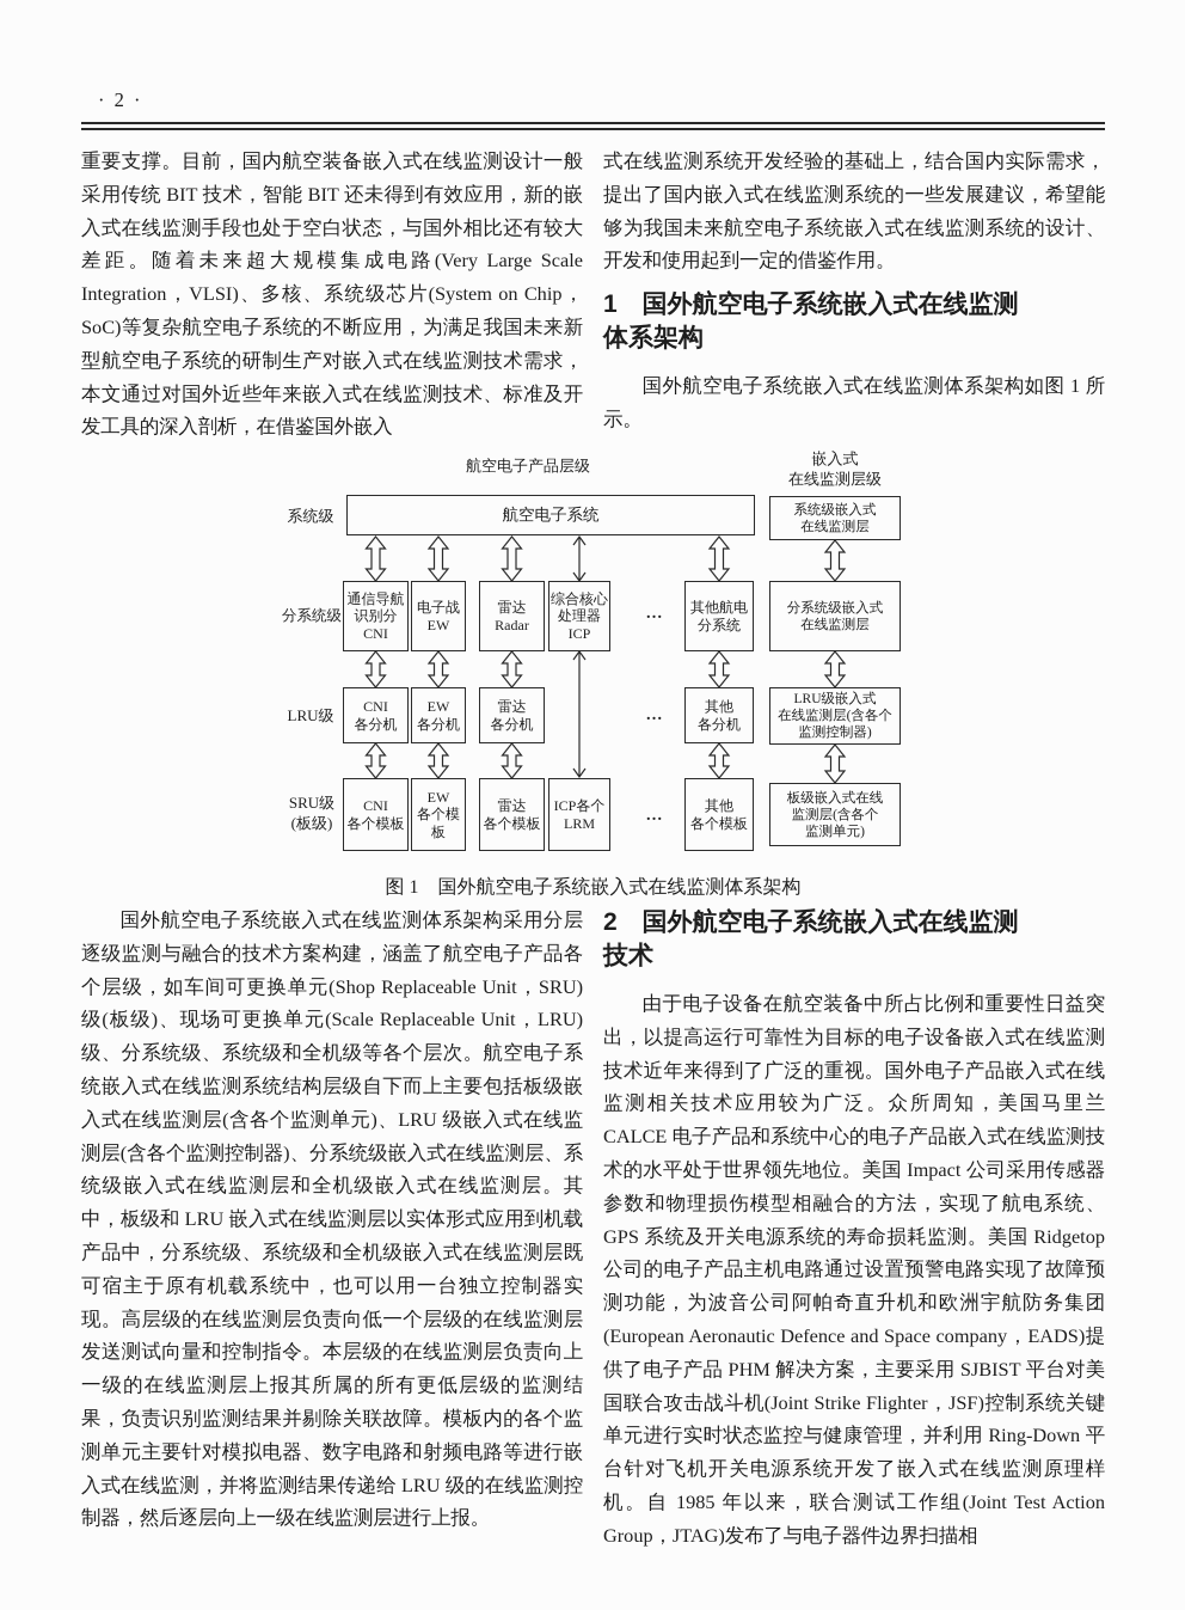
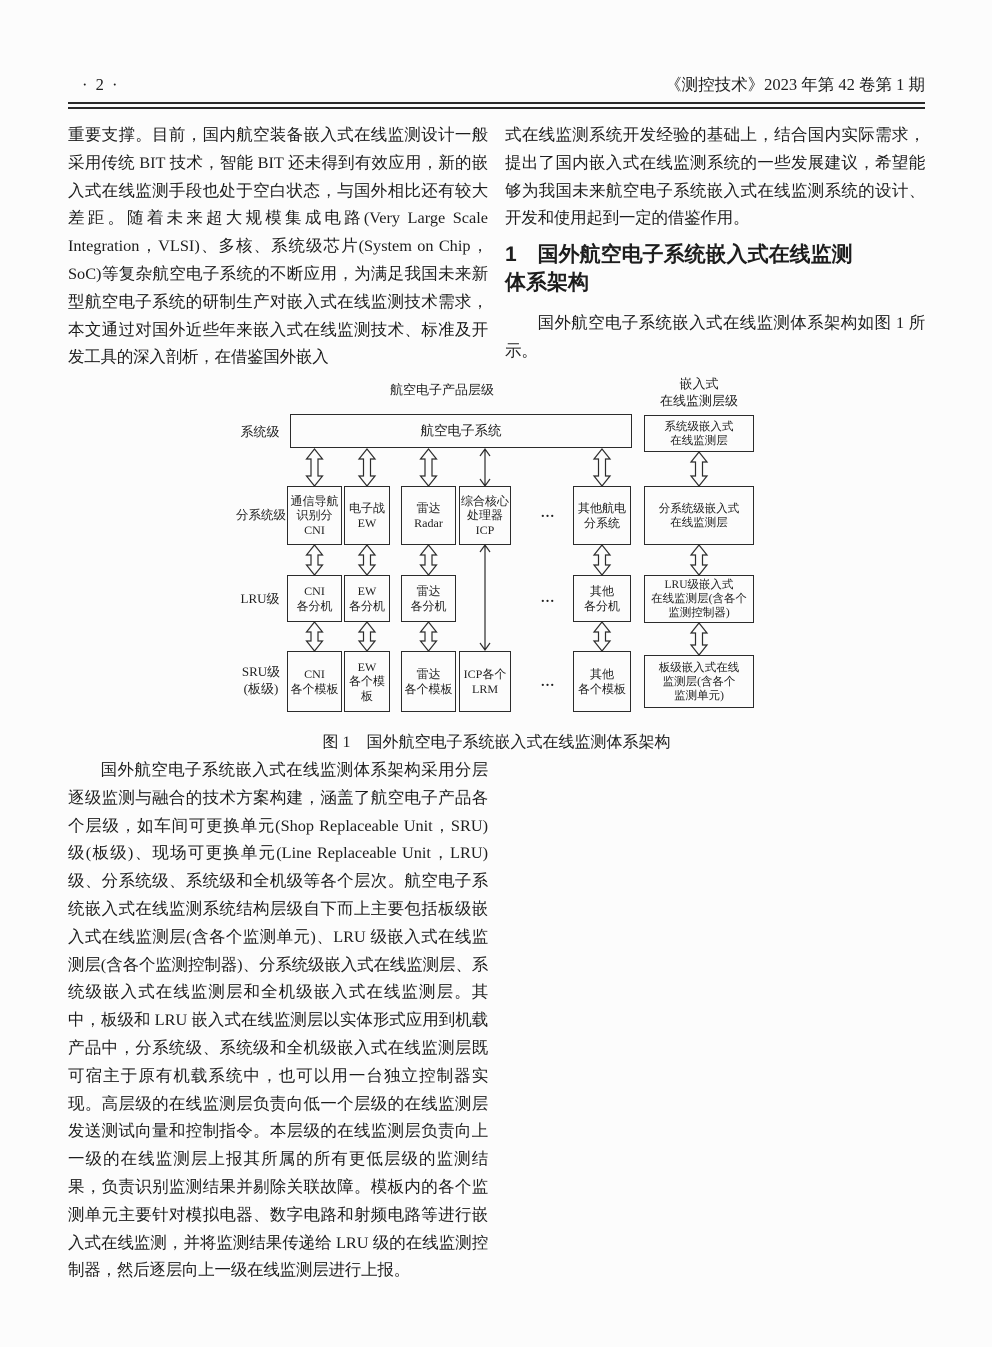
  · 2 ·
+ 《测控技术》2023 年第 42 卷第 1 期
  重要支撑。目前，国内航空装备嵌入式在线监测设计一般采用传统 BIT 技术，智能 BIT 还未得到有效应用，新的嵌入式在线监测手段也处于空白状态，与国外相比还有较大差距。随着未来超大规模集成电路(Very Large Scale Integration，VLSI)、多核、系统级芯片(System on Chip，SoC)等复杂航空电子系统的不断应用，为满足我国未来新型航空电子系统的研制生产对嵌入式在线监测技术需求，本文通过对国外近些年来嵌入式在线监测技术、标准及开发工具的深入剖析，在借鉴国外嵌入
  式在线监测系统开发经验的基础上，结合国内实际需求，提出了国内嵌入式在线监测系统的一些发展建议，希望能够为我国未来航空电子系统嵌入式在线监测系统的设计、开发和使用起到一定的借鉴作用。
  1 国外航空电子系统嵌入式在线监测
  体系架构
  国外航空电子系统嵌入式在线监测体系架构如图 1 所示。
  航空电子产品层级
  嵌入式
  在线监测层级
  系统级
  分系统级
  LRU级
  SRU级
  (板级)
  航空电子系统
  系统级嵌入式
  在线监测层
  通信导航
  识别分
  CNI
  电子战
  EW
  雷达
  Radar
  综合核心
  处理器
  ICP
  …
  其他航电
  分系统
  分系统级嵌入式
  在线监测层
  CNI
  各分机
  EW
  各分机
  雷达
  各分机
  …
  其他
  各分机
  LRU级嵌入式
  在线监测层(含各个
  监测控制器)
  CNI
  各个模板
  EW
  各个模板
  雷达
  各个模板
  ICP各个
  LRM
  …
  其他
  各个模板
  板级嵌入式在线
  监测层(含各个
  监测单元)
  图 1 国外航空电子系统嵌入式在线监测体系架构
- 国外航空电子系统嵌入式在线监测体系架构采用分层逐级监测与融合的技术方案构建，涵盖了航空电子产品各个层级，如车间可更换单元(Shop Replaceable Unit，SRU)级(板级)、现场可更换单元(Scale Replaceable Unit，LRU)级、分系统级、系统级和全机级等各个层次。航空电子系统嵌入式在线监测系统结构层级自下而上主要包括板级嵌入式在线监测层(含各个监测单元)、LRU 级嵌入式在线监测层(含各个监测控制器)、分系统级嵌入式在线监测层、系统级嵌入式在线监测层和全机级嵌入式在线监测层。其中，板级和 LRU 嵌入式在线监测层以实体形式应用到机载产品中，分系统级、系统级和全机级嵌入式在线监测层既可宿主于原有机载系统中，也可以用一台独立控制器实现。高层级的在线监测层负责向低一个层级的在线监测层发送测试向量和控制指令。本层级的在线监测层负责向上一级的在线监测层上报其所属的所有更低层级的监测结果，负责识别监测结果并剔除关联故障。模板内的各个监测单元主要针对模拟电器、数字电路和射频电路等进行嵌入式在线监测，并将监测结果传递给 LRU 级的在线监测控制器，然后逐层向上一级在线监测层进行上报。
+ 国外航空电子系统嵌入式在线监测体系架构采用分层逐级监测与融合的技术方案构建，涵盖了航空电子产品各个层级，如车间可更换单元(Shop Replaceable Unit，SRU)级(板级)、现场可更换单元(Line Replaceable Unit，LRU)级、分系统级、系统级和全机级等各个层次。航空电子系统嵌入式在线监测系统结构层级自下而上主要包括板级嵌入式在线监测层(含各个监测单元)、LRU 级嵌入式在线监测层(含各个监测控制器)、分系统级嵌入式在线监测层、系统级嵌入式在线监测层和全机级嵌入式在线监测层。其中，板级和 LRU 嵌入式在线监测层以实体形式应用到机载产品中，分系统级、系统级和全机级嵌入式在线监测层既可宿主于原有机载系统中，也可以用一台独立控制器实现。高层级的在线监测层负责向低一个层级的在线监测层发送测试向量和控制指令。本层级的在线监测层负责向上一级的在线监测层上报其所属的所有更低层级的监测结果，负责识别监测结果并剔除关联故障。模板内的各个监测单元主要针对模拟电器、数字电路和射频电路等进行嵌入式在线监测，并将监测结果传递给 LRU 级的在线监测控制器，然后逐层向上一级在线监测层进行上报。
- 2 国外航空电子系统嵌入式在线监测
- 技术
- 由于电子设备在航空装备中所占比例和重要性日益突出，以提高运行可靠性为目标的电子设备嵌入式在线监测技术近年来得到了广泛的重视。国外电子产品嵌入式在线监测相关技术应用较为广泛。众所周知，美国马里兰 CALCE 电子产品和系统中心的电子产品嵌入式在线监测技术的水平处于世界领先地位。美国 Impact 公司采用传感器参数和物理损伤模型相融合的方法，实现了航电系统、GPS 系统及开关电源系统的寿命损耗监测。美国 Ridgetop 公司的电子产品主机电路通过设置预警电路实现了故障预测功能，为波音公司阿帕奇直升机和欧洲宇航防务集团(European Aeronautic Defence and Space company，EADS)提供了电子产品 PHM 解决方案，主要采用 SJBIST 平台对美国联合攻击战斗机(Joint Strike Flighter，JSF)控制系统关键单元进行实时状态监控与健康管理，并利用 Ring-Down 平台针对飞机开关电源系统开发了嵌入式在线监测原理样机。自 1985 年以来，联合测试工作组(Joint Test Action Group，JTAG)发布了与电子器件边界扫描相
